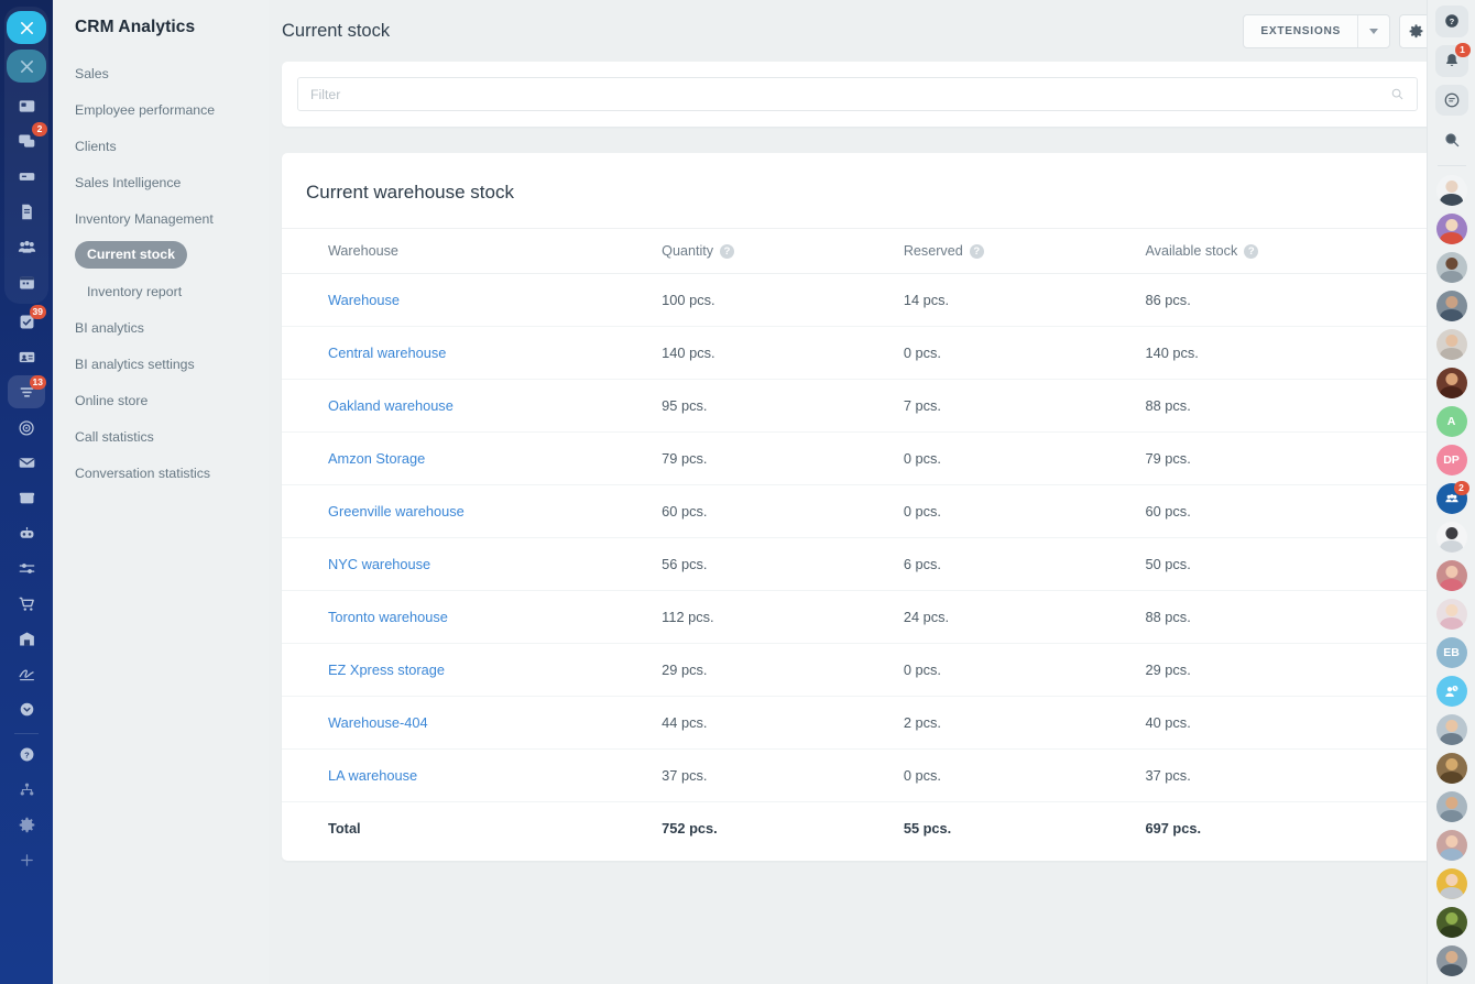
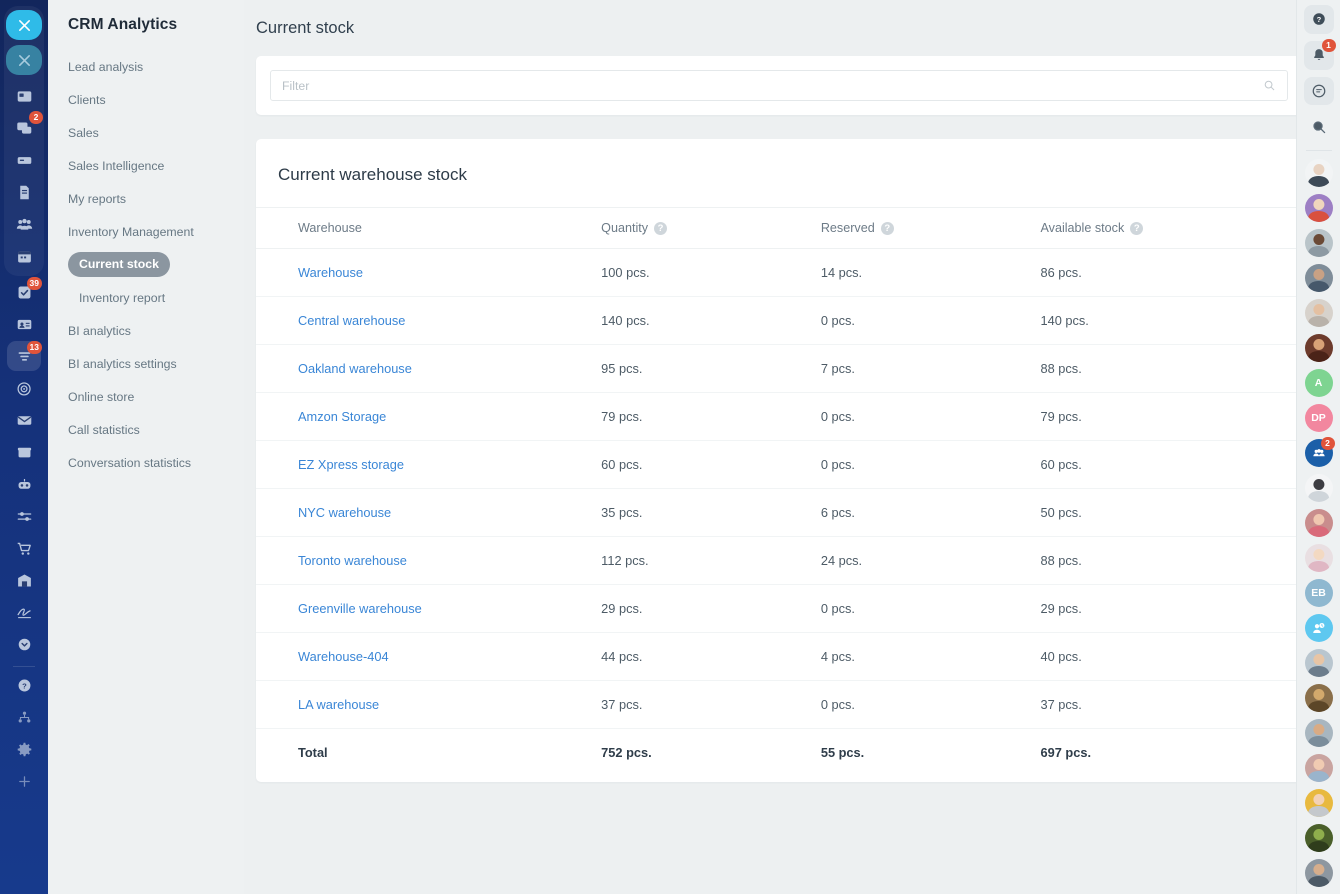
  2
  39
  13
  ?
  CRM Analytics
+ Lead analysis
- Sales
+ Clients
- Employee performance
- Clients
+ Sales
  Sales Intelligence
+ My reports
  Inventory Management
  Current stock
  Inventory report
  BI analytics
  BI analytics settings
  Online store
  Call statistics
  Conversation statistics
  Current stock
- EXTENSIONS
  Filter
  Current warehouse stock
  Warehouse	Quantity ?	Reserved ?	Available stock ?
  Warehouse	100 pcs.	14 pcs.	86 pcs.
  Central warehouse	140 pcs.	0 pcs.	140 pcs.
  Oakland warehouse	95 pcs.	7 pcs.	88 pcs.
  Amzon Storage	79 pcs.	0 pcs.	79 pcs.
- Greenville warehouse	60 pcs.	0 pcs.	60 pcs.
+ EZ Xpress storage	60 pcs.	0 pcs.	60 pcs.
- NYC warehouse	56 pcs.	6 pcs.	50 pcs.
+ NYC warehouse	35 pcs.	6 pcs.	50 pcs.
  Toronto warehouse	112 pcs.	24 pcs.	88 pcs.
- EZ Xpress storage	29 pcs.	0 pcs.	29 pcs.
+ Greenville warehouse	29 pcs.	0 pcs.	29 pcs.
- Warehouse-404	44 pcs.	2 pcs.	40 pcs.
+ Warehouse-404	44 pcs.	4 pcs.	40 pcs.
  LA warehouse	37 pcs.	0 pcs.	37 pcs.
  Total	752 pcs.	55 pcs.	697 pcs.
  ?
  1
  A
  DP
  2
  EB
